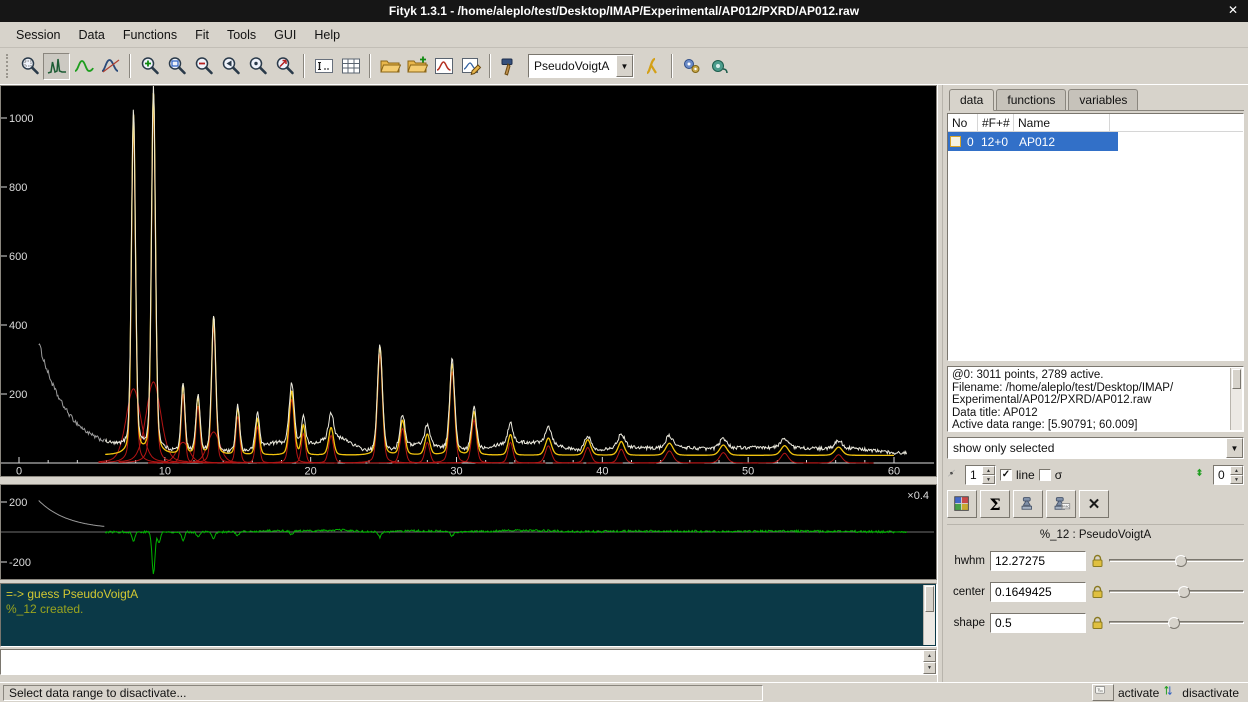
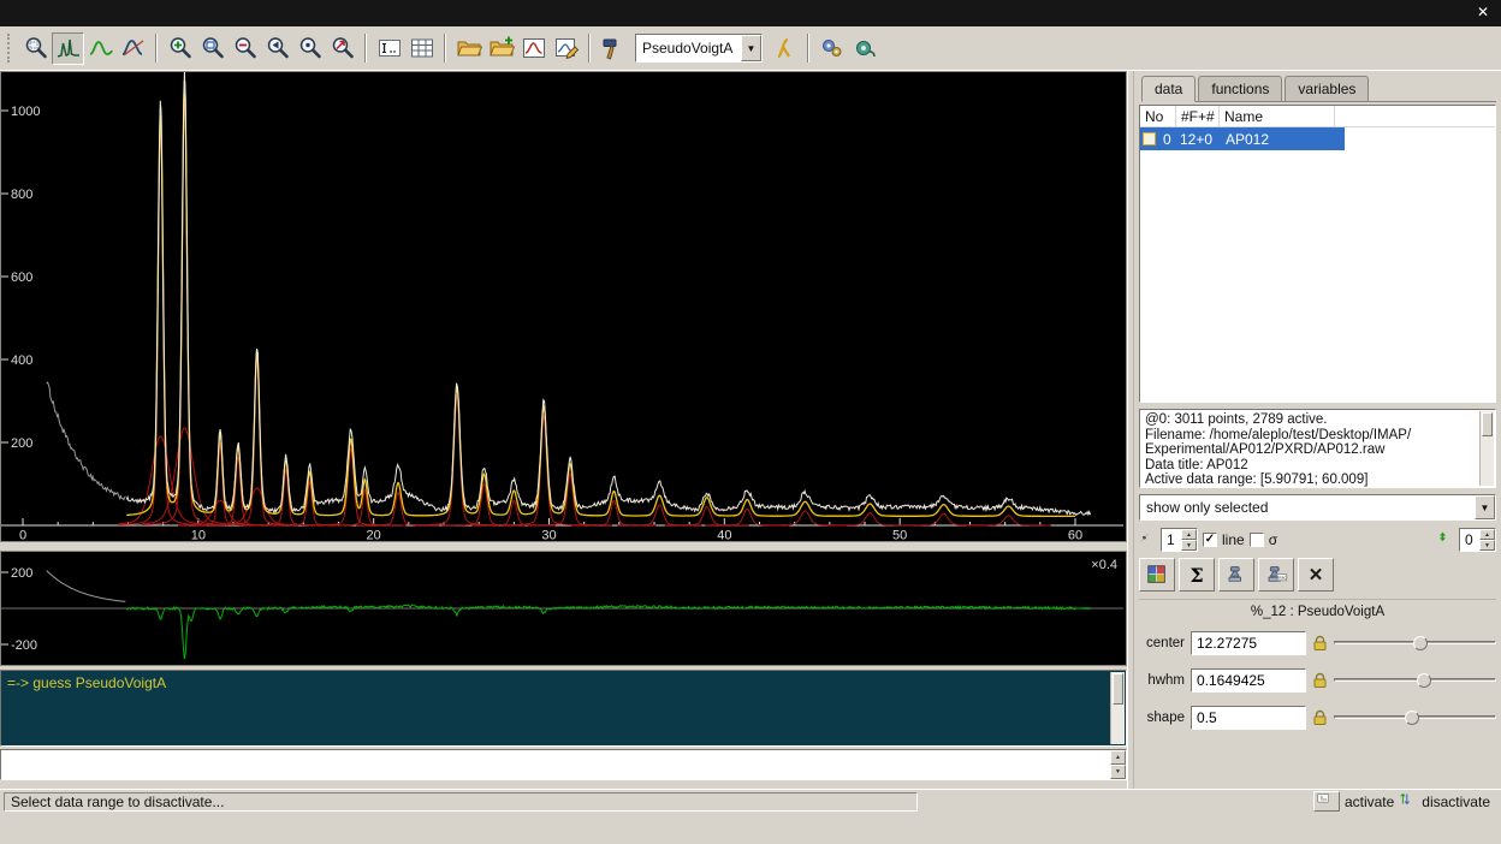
- Fityk 1.3.1 - /home/aleplo/test/Desktop/IMAP/Experimental/AP012/PXRD/AP012.raw
  ✕
- Session
- Data
- Functions
- Fit
- Tools
- GUI
- Help
  PseudoVoigtA
  ▼
  200
  400
  600
  800
  1000
  0
  10
  20
  30
  40
  50
  60
  200
  -200
  ×0.4
  =-> guess PseudoVoigtA
- %_12 created.
  data
  functions
  variables
  No
  #F+#
  Name
  0
  12+0
  AP012
  @0: 3011 points, 2789 active.
  Filename: /home/aleplo/test/Desktop/IMAP/
  Experimental/AP012/PXRD/AP012.raw
  Data title: AP012
  Active data range: [5.90791; 60.009]
  show only selected
  ▼
  1
  ✓
  line
  σ
  0
  Σ
  ✕
  %_12 : PseudoVoigtA
- hwhm
+ center
  12.27275
- center
+ hwhm
  0.1649425
  shape
  0.5
  Select data range to disactivate...
  activate
  disactivate
